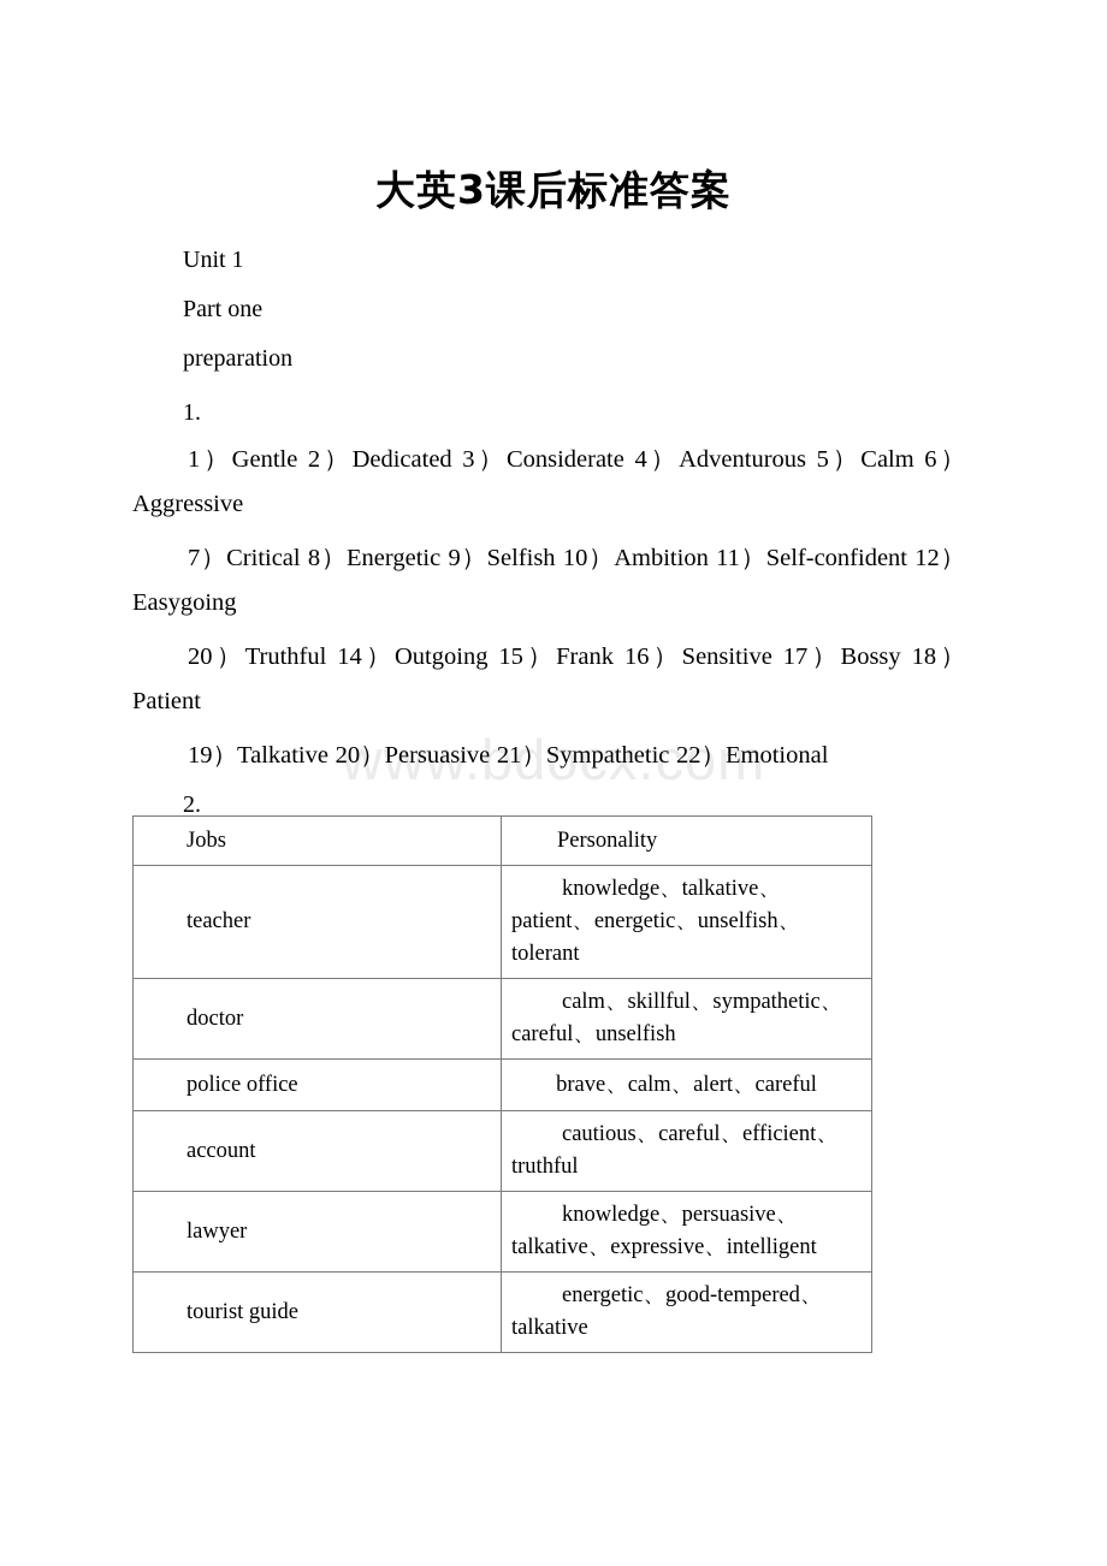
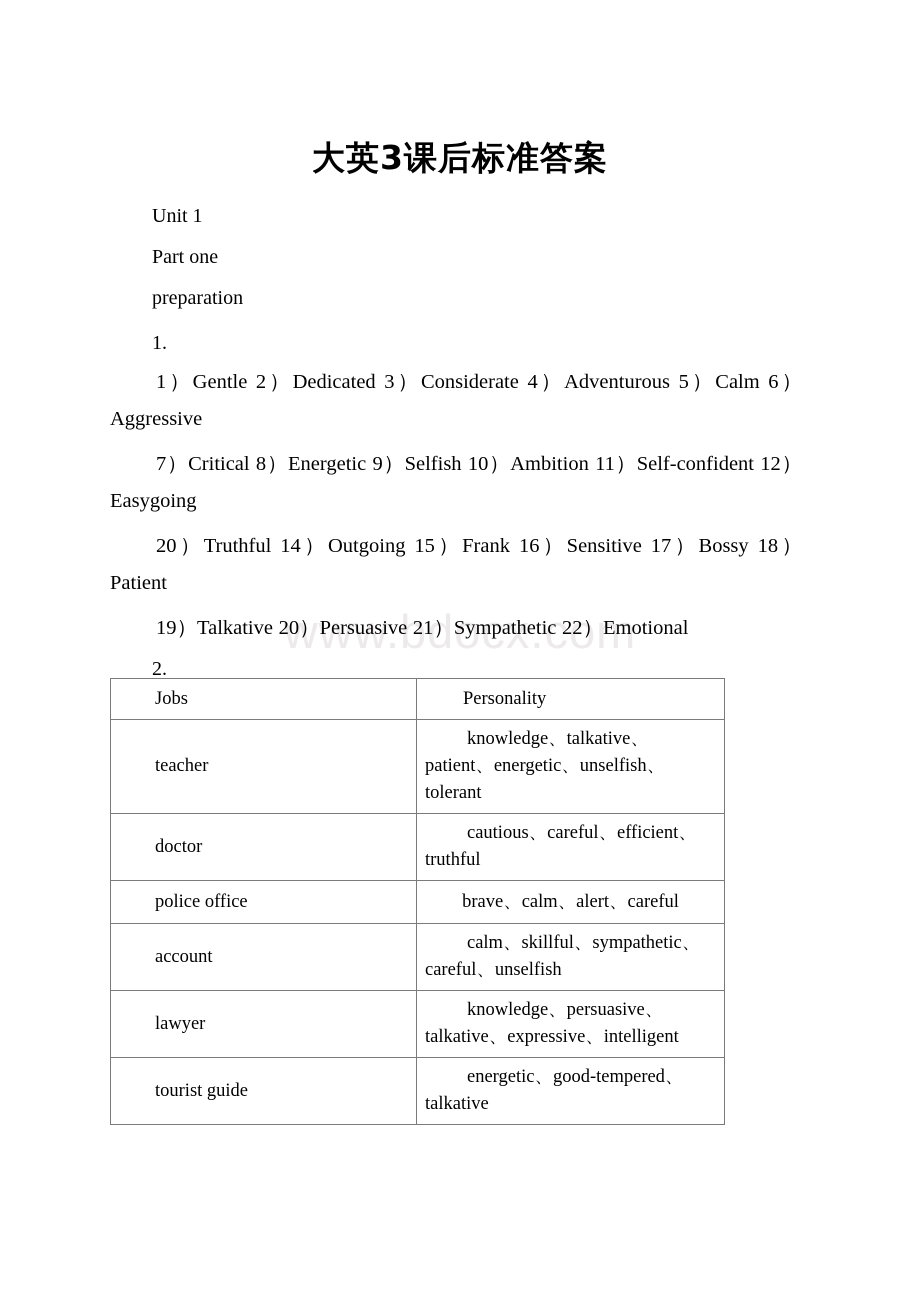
  www.bdocx.com
  大英3课后标准答案
  Unit 1
  Part one
  preparation
  1.
  1）Gentle 2）Dedicated 3）Considerate 4）Adventurous 5）Calm 6）Aggressive
  7）Critical 8）Energetic 9）Selfish 10）Ambition 11）Self-confident 12）Easygoing
  20）Truthful 14）Outgoing 15）Frank 16）Sensitive 17）Bossy 18）Patient
  19）Talkative 20）Persuasive 21）Sympathetic 22）Emotional
  2.
  Jobs	Personality
  teacher	knowledge、talkative、patient、energetic、unselfish、tolerant
- doctor	calm、skillful、sympathetic、careful、unselfish
+ doctor	cautious、careful、efficient、truthful
  police office	brave、calm、alert、careful
- account	cautious、careful、efficient、truthful
+ account	calm、skillful、sympathetic、careful、unselfish
  lawyer	knowledge、persuasive、talkative、expressive、intelligent
  tourist guide	energetic、good-tempered、talkative
